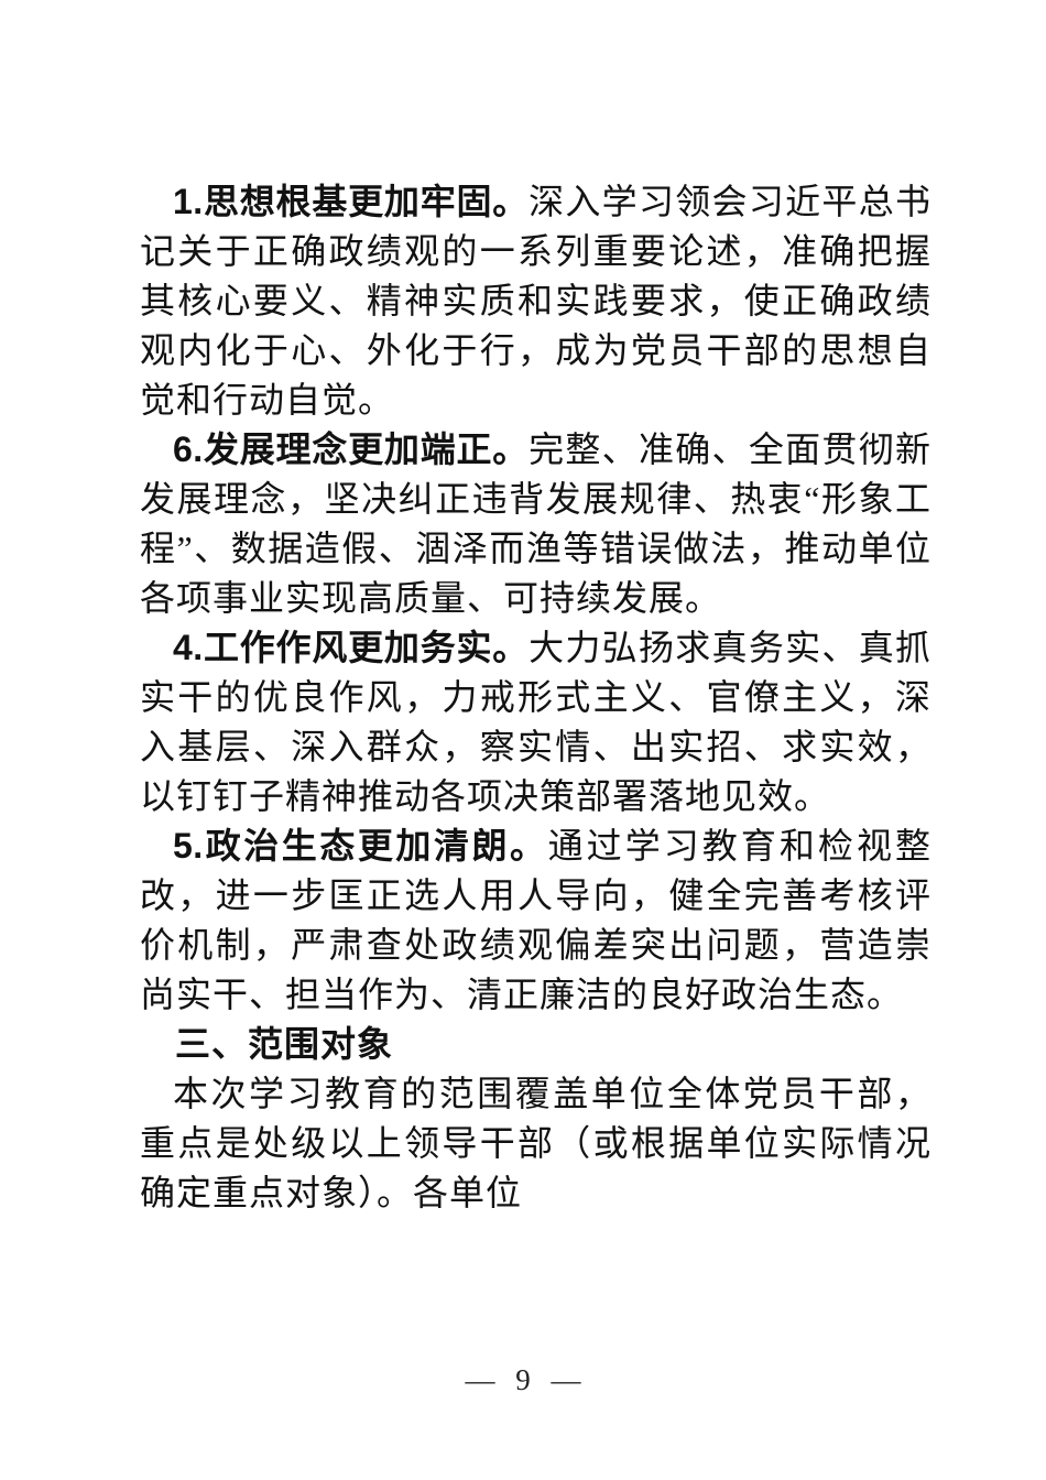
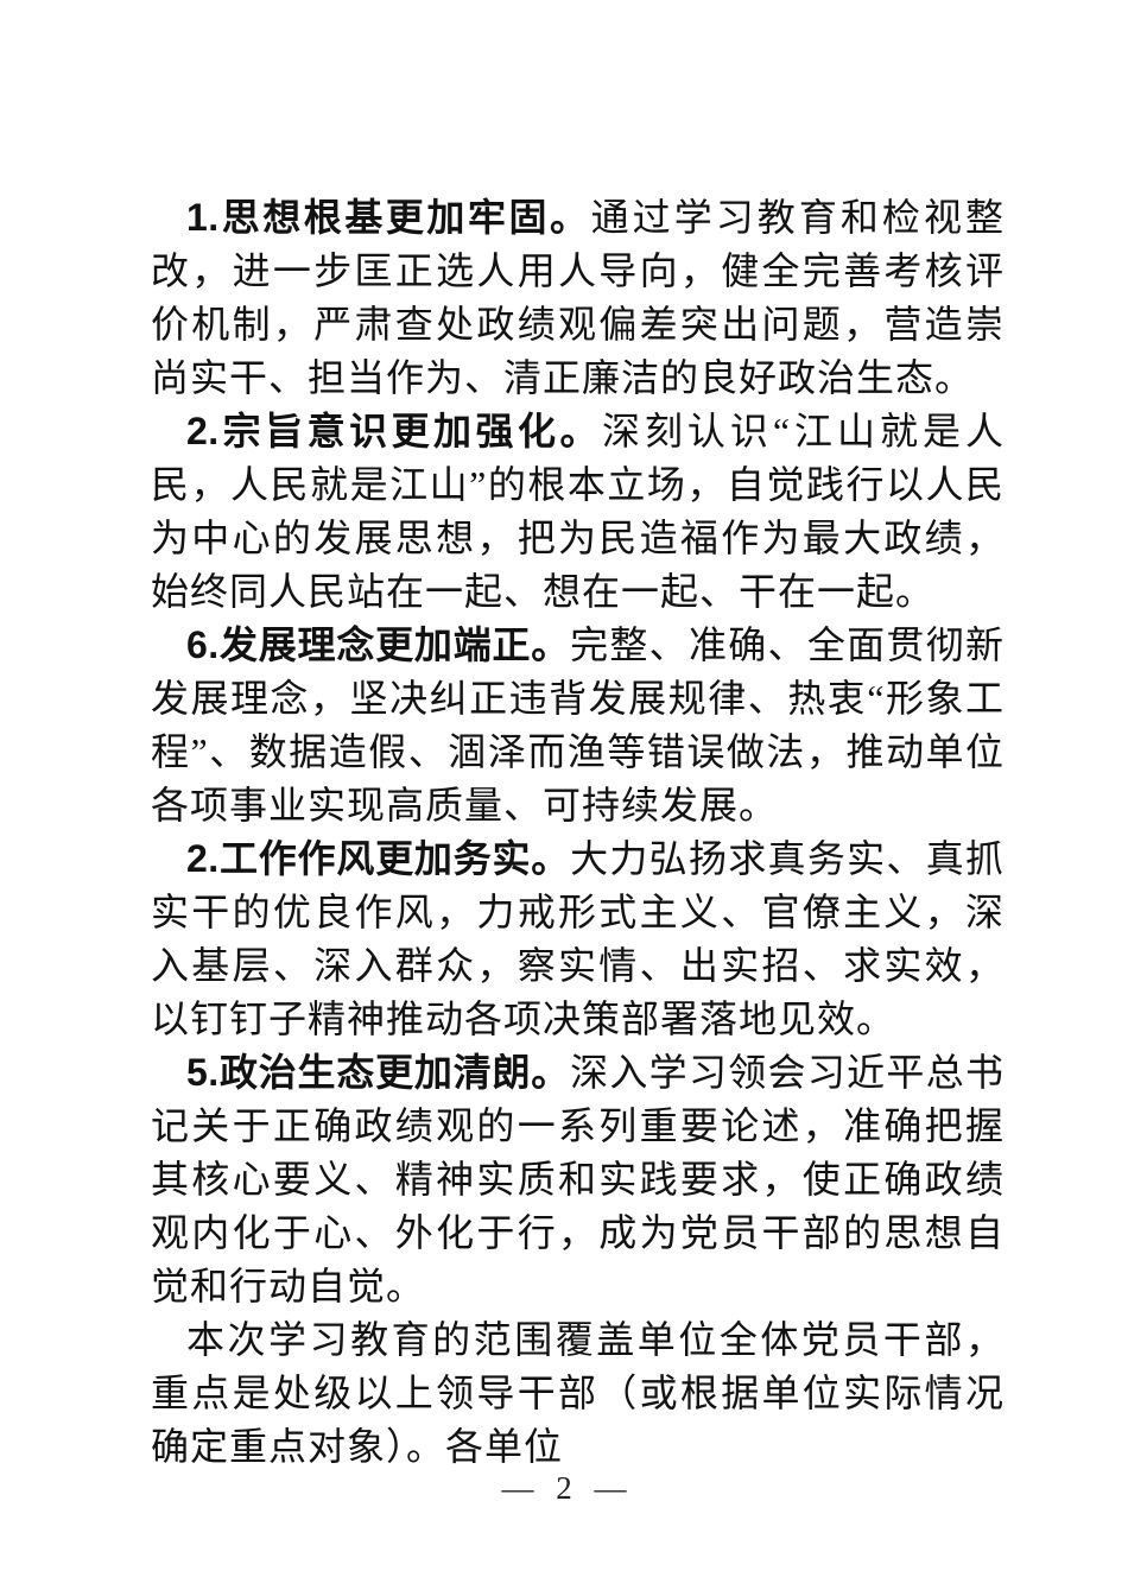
- 1.思想根基更加牢固。深入学习领会习近平总书记关于正确政绩观的一系列重要论述，准确把握其核心要义、精神实质和实践要求，使正确政绩观内化于心、外化于行，成为党员干部的思想自觉和行动自觉。
+ 1.思想根基更加牢固。通过学习教育和检视整改，进一步匡正选人用人导向，健全完善考核评价机制，严肃查处政绩观偏差突出问题，营造崇尚实干、担当作为、清正廉洁的良好政治生态。
+ 2.宗旨意识更加强化。深刻认识“江山就是人民，人民就是江山”的根本立场，自觉践行以人民为中心的发展思想，把为民造福作为最大政绩，始终同人民站在一起、想在一起、干在一起。
  6.发展理念更加端正。完整、准确、全面贯彻新发展理念，坚决纠正违背发展规律、热衷“形象工程”、数据造假、涸泽而渔等错误做法，推动单位各项事业实现高质量、可持续发展。
- 4.工作作风更加务实。大力弘扬求真务实、真抓实干的优良作风，力戒形式主义、官僚主义，深入基层、深入群众，察实情、出实招、求实效，以钉钉子精神推动各项决策部署落地见效。
+ 2.工作作风更加务实。大力弘扬求真务实、真抓实干的优良作风，力戒形式主义、官僚主义，深入基层、深入群众，察实情、出实招、求实效，以钉钉子精神推动各项决策部署落地见效。
- 5.政治生态更加清朗。通过学习教育和检视整改，进一步匡正选人用人导向，健全完善考核评价机制，严肃查处政绩观偏差突出问题，营造崇尚实干、担当作为、清正廉洁的良好政治生态。
+ 5.政治生态更加清朗。深入学习领会习近平总书记关于正确政绩观的一系列重要论述，准确把握其核心要义、精神实质和实践要求，使正确政绩观内化于心、外化于行，成为党员干部的思想自觉和行动自觉。
- 三、范围对象
  本次学习教育的范围覆盖单位全体党员干部，重点是处级以上领导干部（或根据单位实际情况确定重点对象）。各单位
- — 9 —
+ — 2 —
